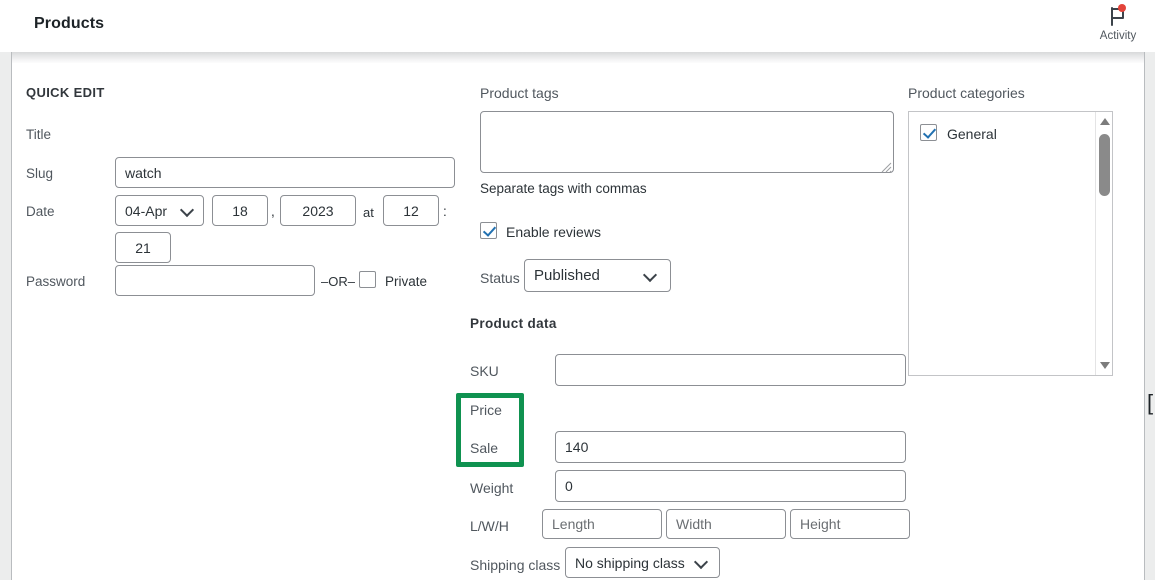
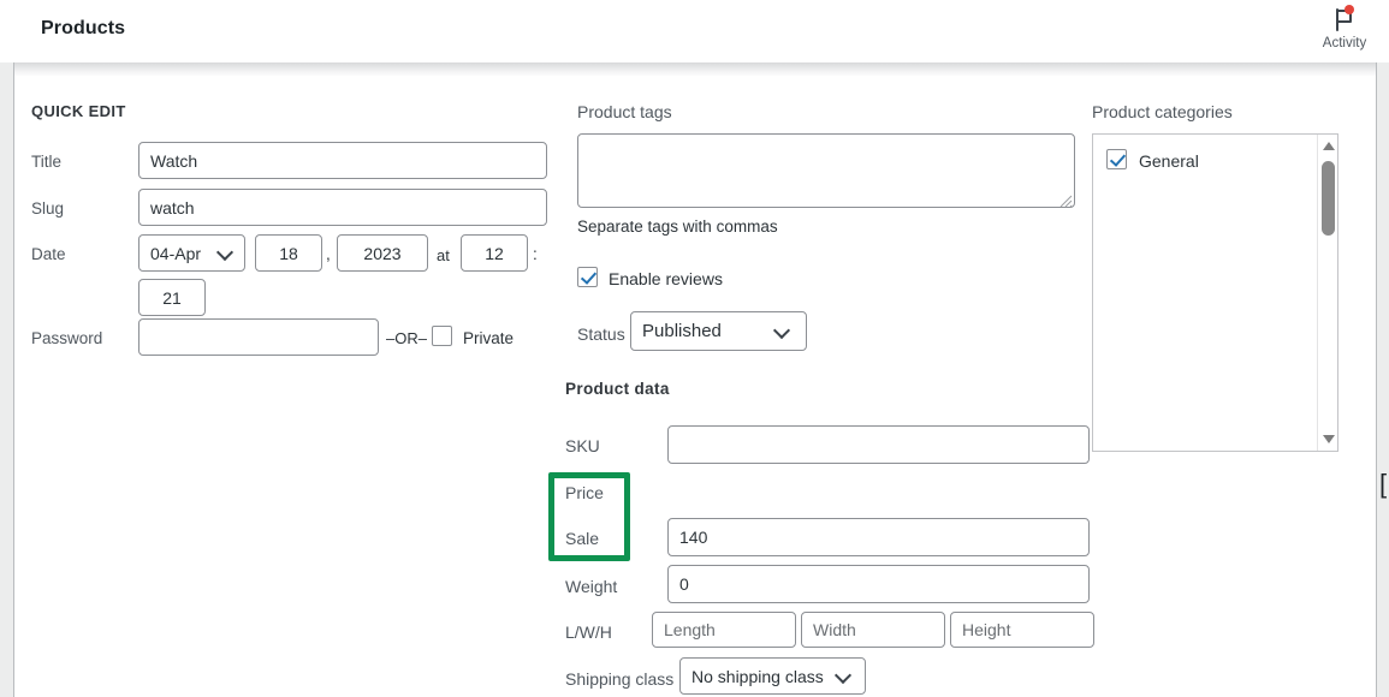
  Products
  Activity
  QUICK EDIT
  Title
+ Watch
  Slug
  watch
  Date
  04-Apr
  18
  ,
  2023
  at
  12
  :
  21
  Password
  –OR–
  Private
  Product tags
  Separate tags with commas
  Enable reviews
  Status
  Published
  Product data
  SKU
  Price
  Sale
  140
  Weight
  0
  L/W/H
  Length
  Width
  Height
  Shipping class
  No shipping class
  Product categories
  General
  [
